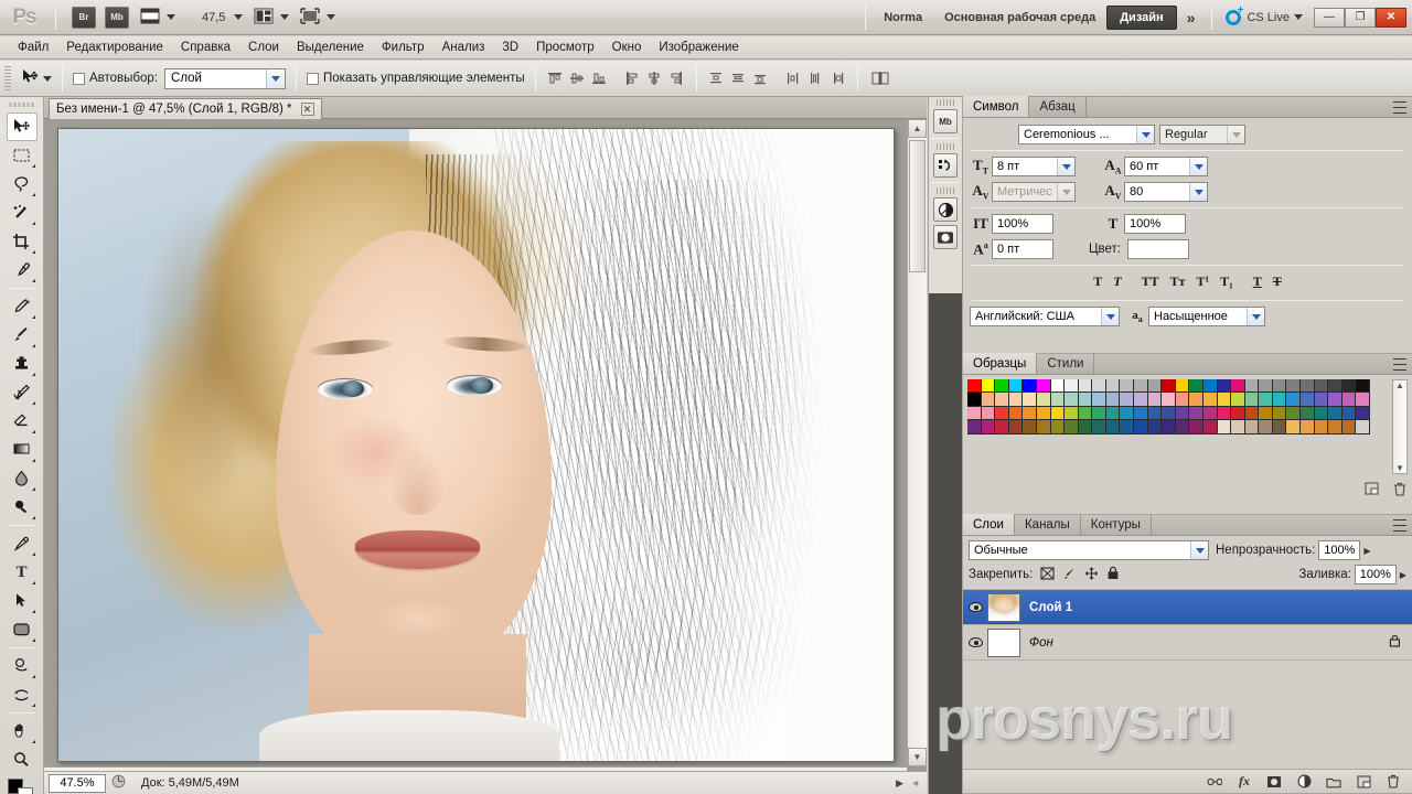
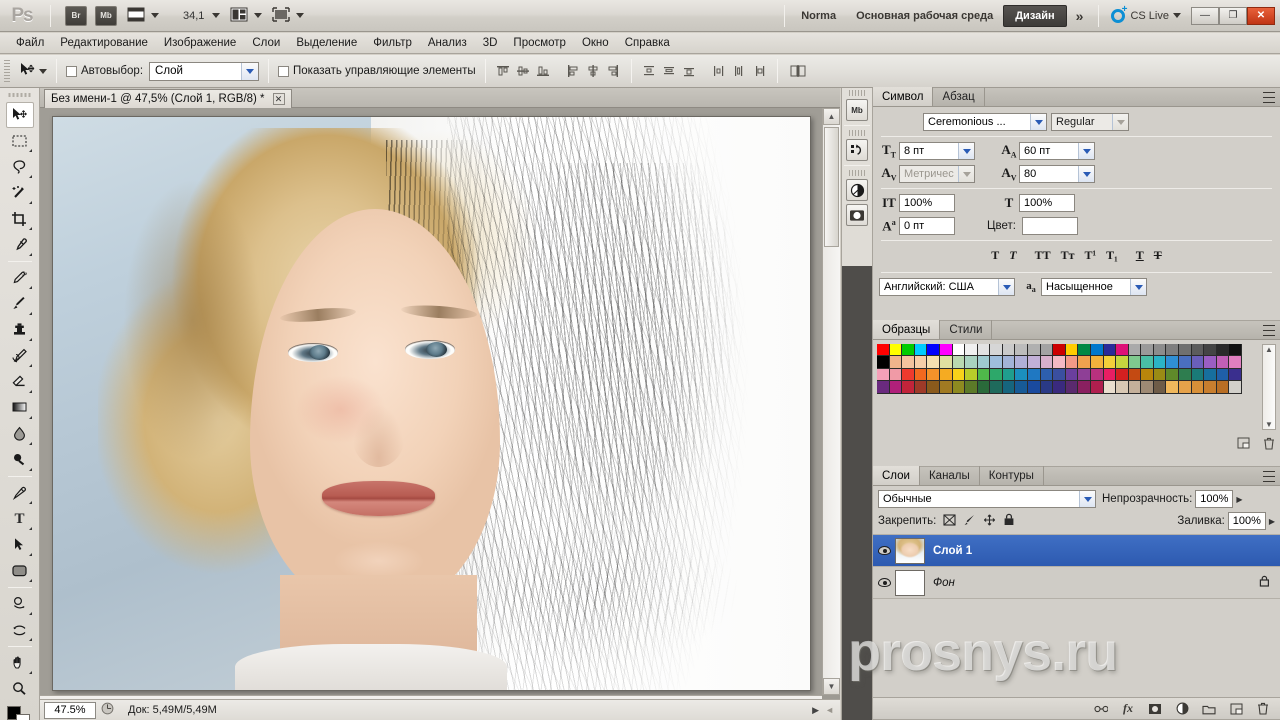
  Ps
  Br
  Mb
- 47,5
+ 34,1
  Norma
  Основная рабочая среда
  Дизайн
  »
  CS Live
  —
  ❐
  ✕
  Файл
  Редактирование
- Справка
+ Изображение
  Слои
  Выделение
  Фильтр
  Анализ
  3D
  Просмотр
  Окно
- Изображение
+ Справка
  Автовыбор:
  Слой
  Показать управляющие элементы
  T
  Без имени-1 @ 47,5% (Слой 1, RGB/8) *
  ✕
  ▲
  ▼
  47.5%
  Док: 5,49M/5,49M
  ▶
  ◄
  Mb
  Символ
  Абзац
  Ceremonious ...
  Regular
  TT
  8 пт
  AA
  60 пт
  AV
  Метричес
  AV
  80
  IT
  100%
  T
  100%
  Aa
  0 пт
  Цвет:
  T
  T
  TT
  Tт
  T¹
  T₁
  T
  T
  Английский: США
  aa
  Насыщенное
  Образцы
  Стили
  ▲
  ▼
  Слои
  Каналы
  Контуры
  Обычные
  Непрозрачность:
  100%
  ▶
  Закрепить:
  Заливка:
  100%
  ▶
  Слой 1
  Фон
  fx
  prosnys.ru
